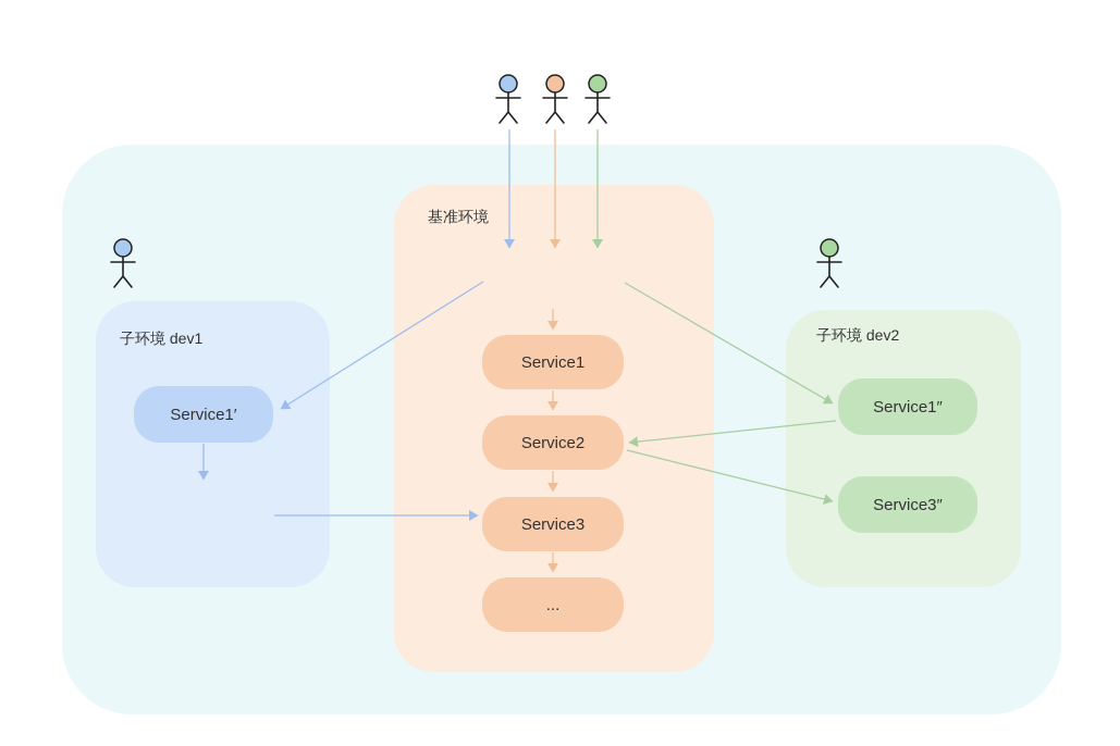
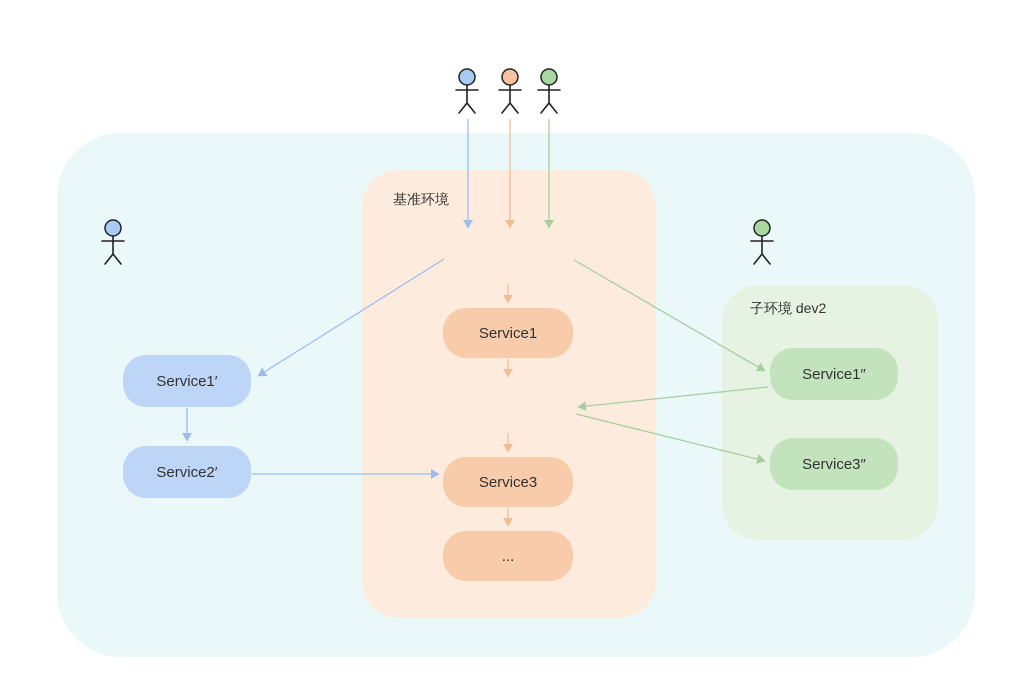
  基准环境
- 子环境 dev1
  子环境 dev2
  Service1
- Service2
  Service3
  ...
  Service1′
+ Service2′
  Service1″
  Service3″
